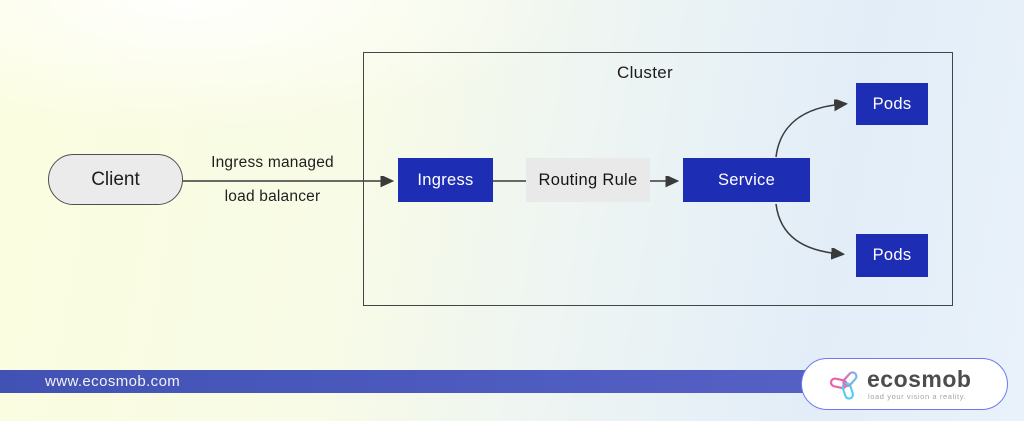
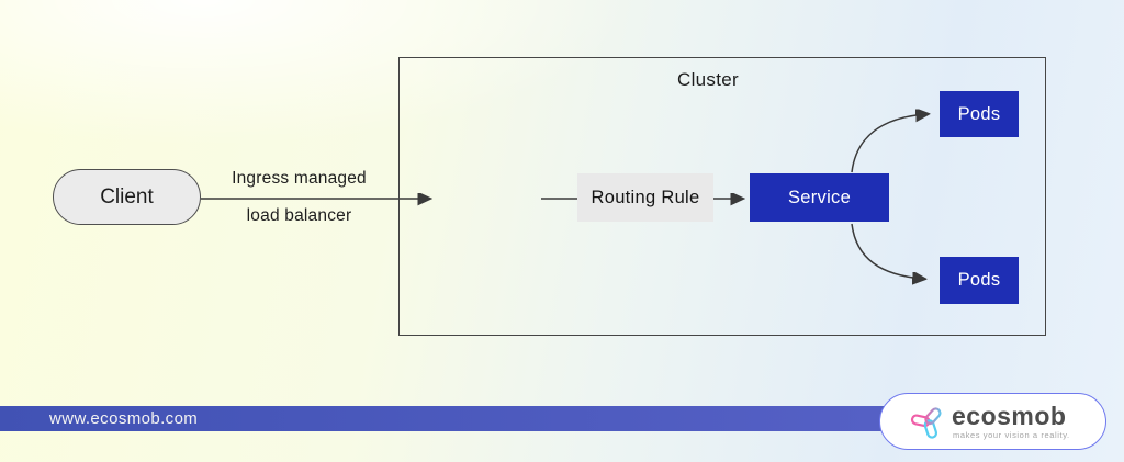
  Client
  Ingress managed
  load balancer
  Cluster
- Ingress
  Routing Rule
  Service
  Pods
  Pods
  www.ecosmob.com
  ecosmob
- load your vision a reality.
+ makes your vision a reality.
